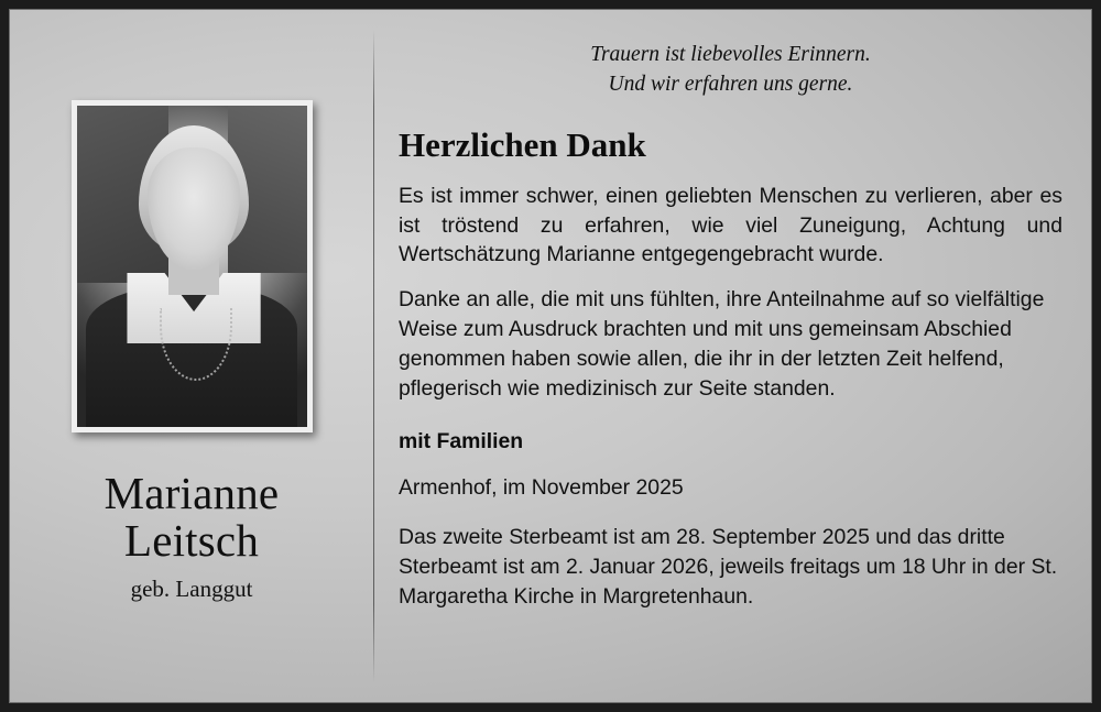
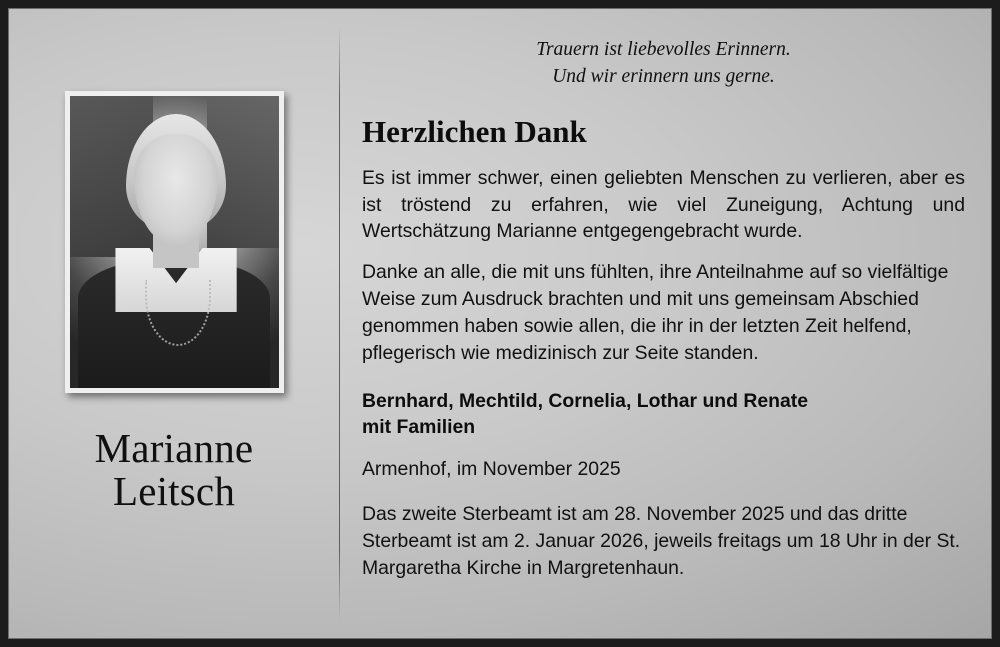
  Marianne
  Leitsch
- geb. Langgut
  Trauern ist liebevolles Erinnern.
- Und wir erfahren uns gerne.
+ Und wir erinnern uns gerne.
  Herzlichen Dank
  Es ist immer schwer, einen geliebten Menschen zu verlieren, aber es ist tröstend zu erfahren, wie viel Zuneigung, Achtung und Wertschätzung Marianne entgegengebracht wurde.
  Danke an alle, die mit uns fühlten, ihre Anteilnahme auf so vielfältige Weise zum Ausdruck brachten und mit uns gemeinsam Abschied genommen haben sowie allen, die ihr in der letzten Zeit helfend, pflegerisch wie medizinisch zur Seite standen.
+ Bernhard, Mechtild, Cornelia, Lothar und Renate
  mit Familien
  Armenhof, im November 2025
- Das zweite Sterbeamt ist am 28. September 2025 und das dritte Sterbeamt ist am 2. Januar 2026, jeweils freitags um 18 Uhr in der St. Margaretha Kirche in Margretenhaun.
+ Das zweite Sterbeamt ist am 28. November 2025 und das dritte Sterbeamt ist am 2. Januar 2026, jeweils freitags um 18 Uhr in der St. Margaretha Kirche in Margretenhaun.
